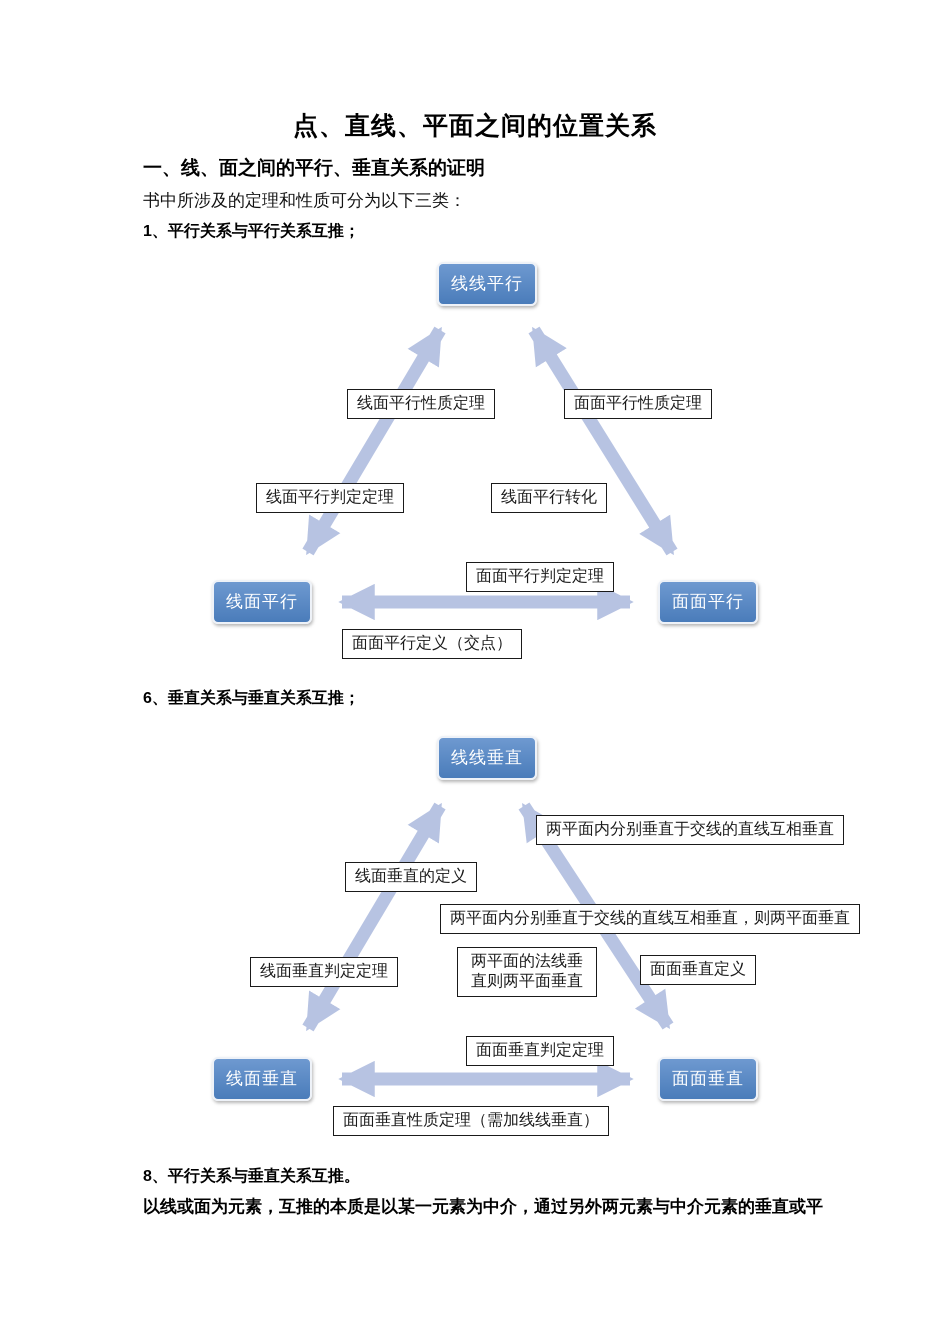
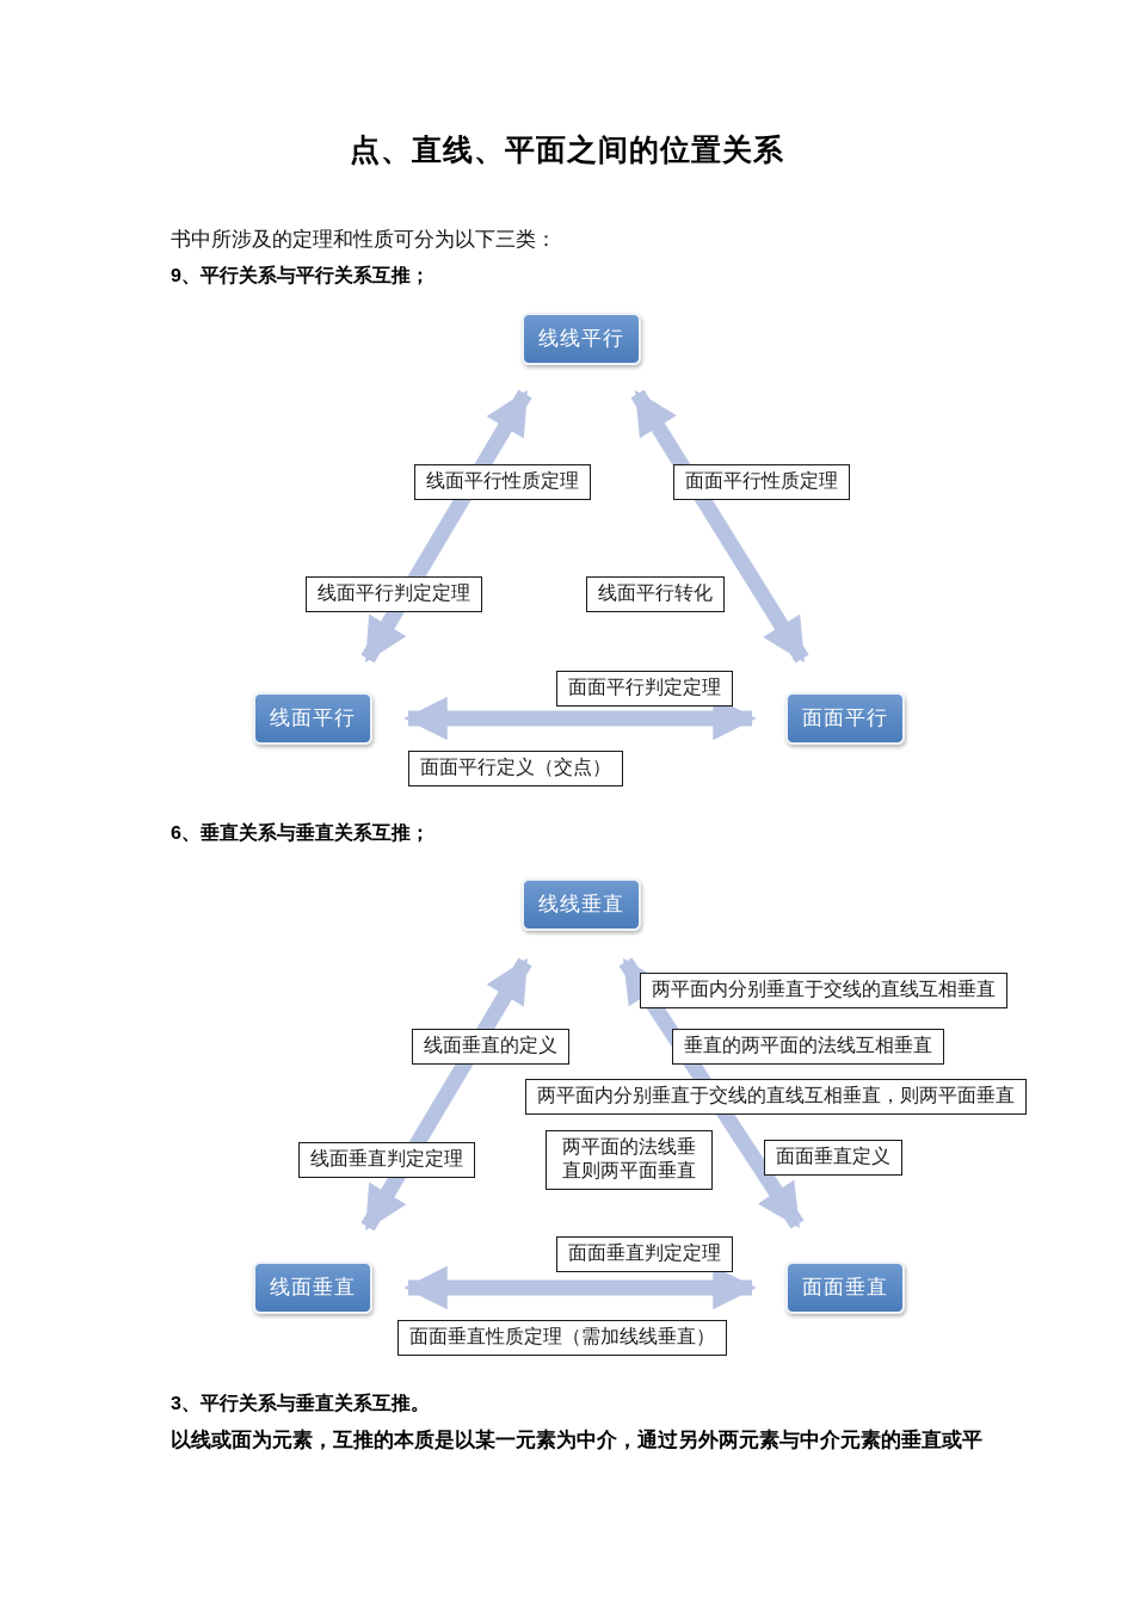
  点、直线、平面之间的位置关系
- 一、线、面之间的平行、垂直关系的证明
  书中所涉及的定理和性质可分为以下三类：
- 1、平行关系与平行关系互推；
+ 9、平行关系与平行关系互推；
  6、垂直关系与垂直关系互推；
- 8、平行关系与垂直关系互推。
+ 3、平行关系与垂直关系互推。
  以线或面为元素，互推的本质是以某一元素为中介，通过另外两元素与中介元素的垂直或平
  线线平行
  线面平行
  面面平行
  线面平行性质定理
  面面平行性质定理
  线面平行判定定理
  线面平行转化
  面面平行判定定理
  面面平行定义（交点）
  线线垂直
  线面垂直
  面面垂直
  两平面内分别垂直于交线的直线互相垂直
  线面垂直的定义
+ 垂直的两平面的法线互相垂直
  两平面内分别垂直于交线的直线互相垂直，则两平面垂直
  线面垂直判定定理
  两平面的法线垂直则两平面垂直
  面面垂直定义
  面面垂直判定定理
  面面垂直性质定理（需加线线垂直）
